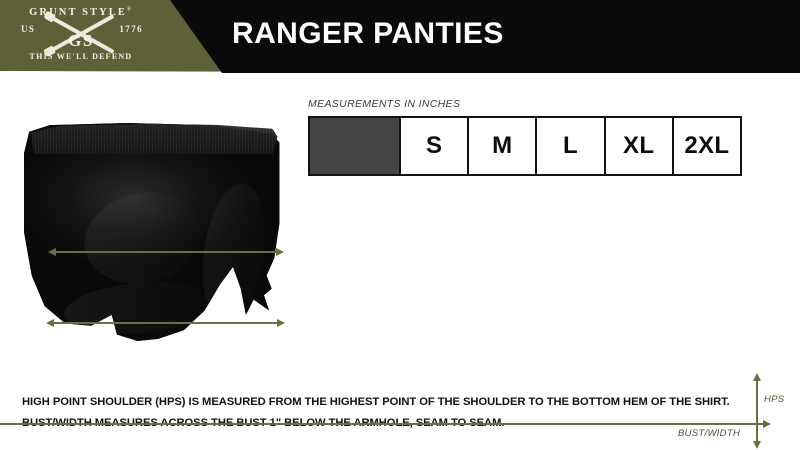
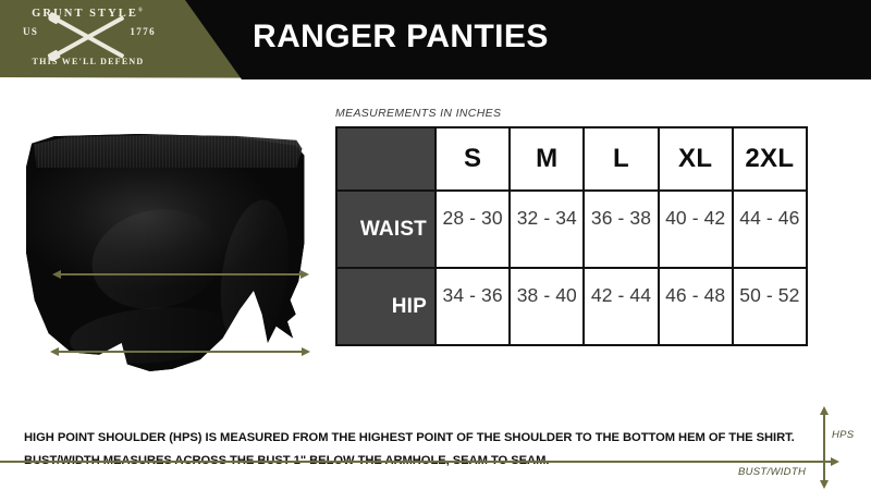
  GRUNT STYLE
  US
  1776
- GS
  THIS WE'LL DEFEND
  RANGER PANTIES
  MEASUREMENTS IN INCHES
  	S	M	L	XL	2XL
+ WAIST	28 - 30	32 - 34	36 - 38	40 - 42	44 - 46
+ HIP	34 - 36	38 - 40	42 - 44	46 - 48	50 - 52
  HIGH POINT SHOULDER (HPS) IS MEASURED FROM THE HIGHEST POINT OF THE SHOULDER TO THE BOTTOM HEM OF TH
  HPS
  BUST/WIDTH
